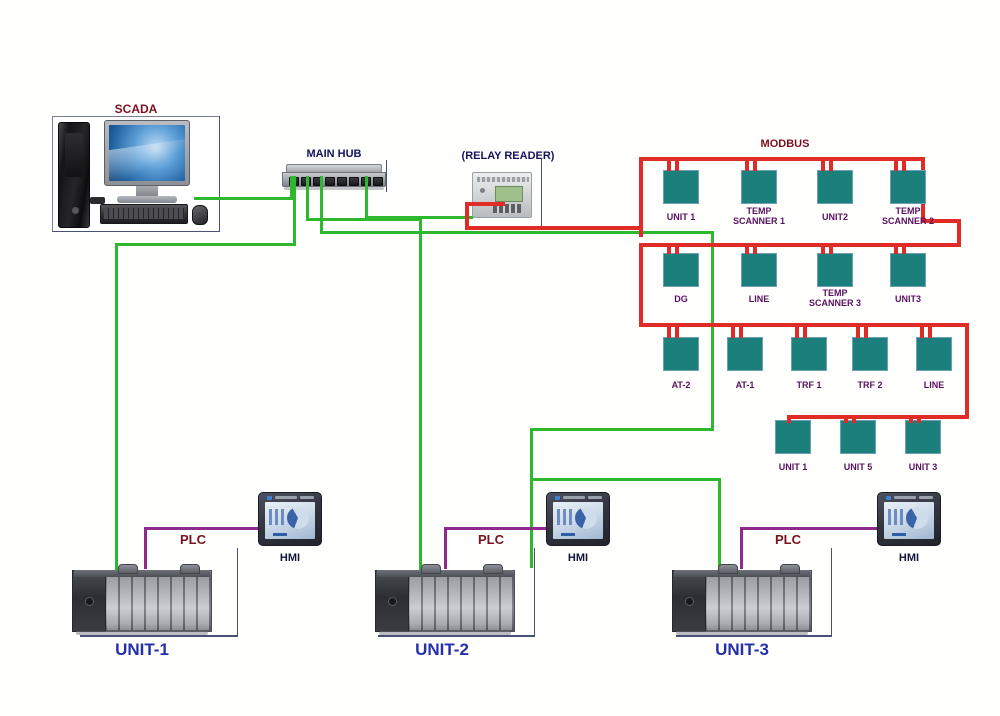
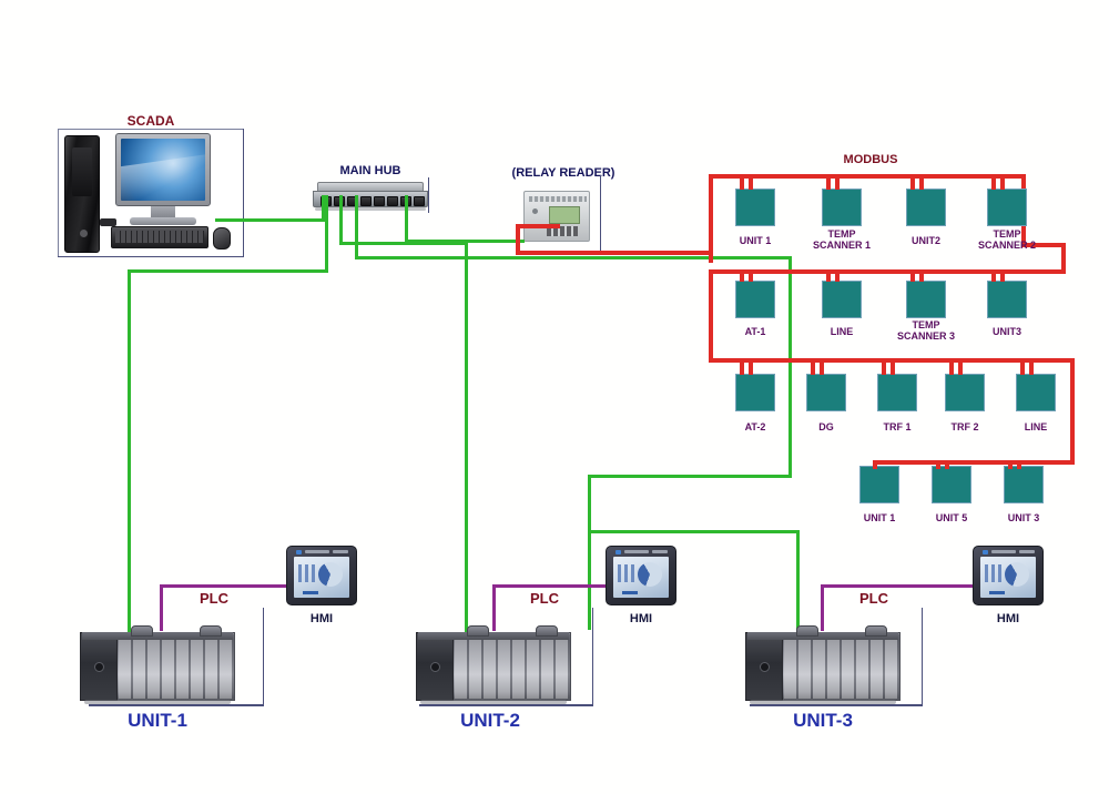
  SCADA
  MAIN HUB
  (RELAY READER)
  MODBUS
  UNIT 1
  TEMP
  SCANNER 1
  UNIT2
  TEMP
  SCANNER 2
- DG
+ AT-1
  LINE
  TEMP
  SCANNER 3
  UNIT3
  AT-2
- AT-1
+ DG
  TRF 1
  TRF 2
  LINE
  UNIT 1
  UNIT 5
  UNIT 3
  PLC
  HMI
  UNIT-1
  PLC
  HMI
  UNIT-2
  PLC
  HMI
  UNIT-3
